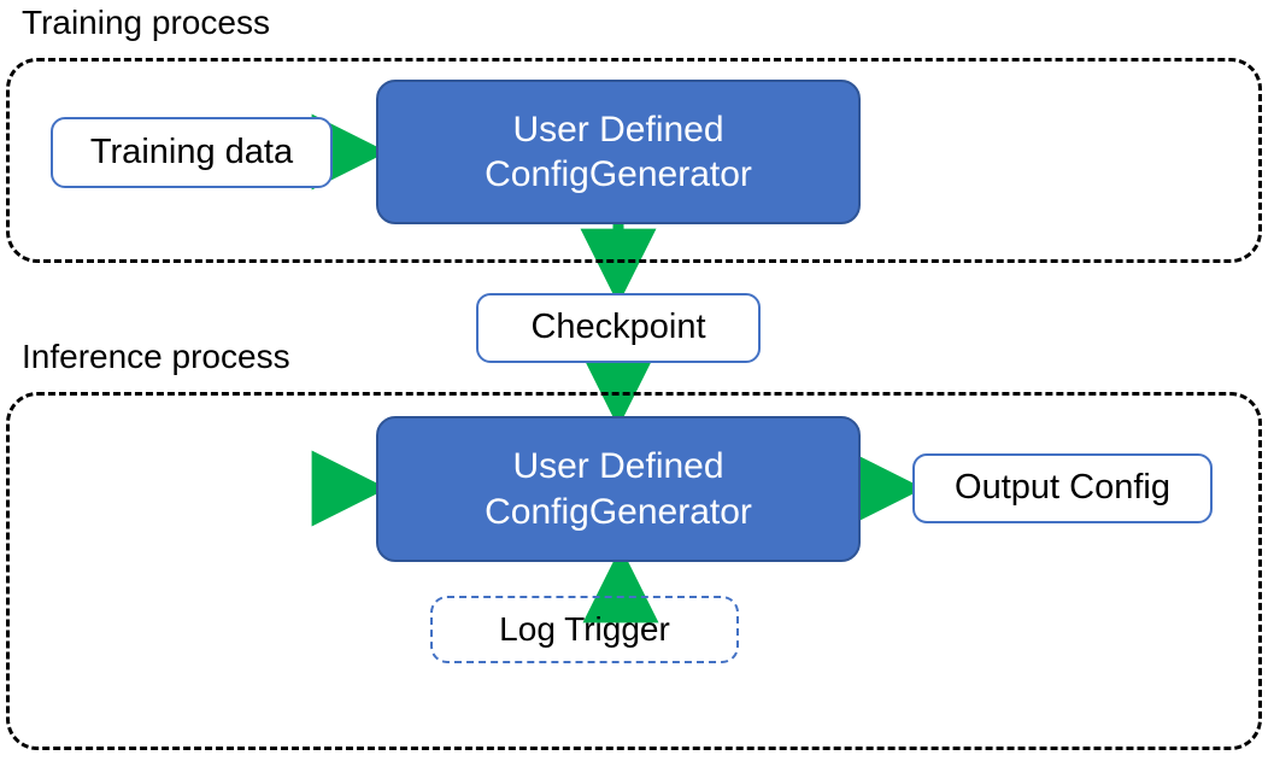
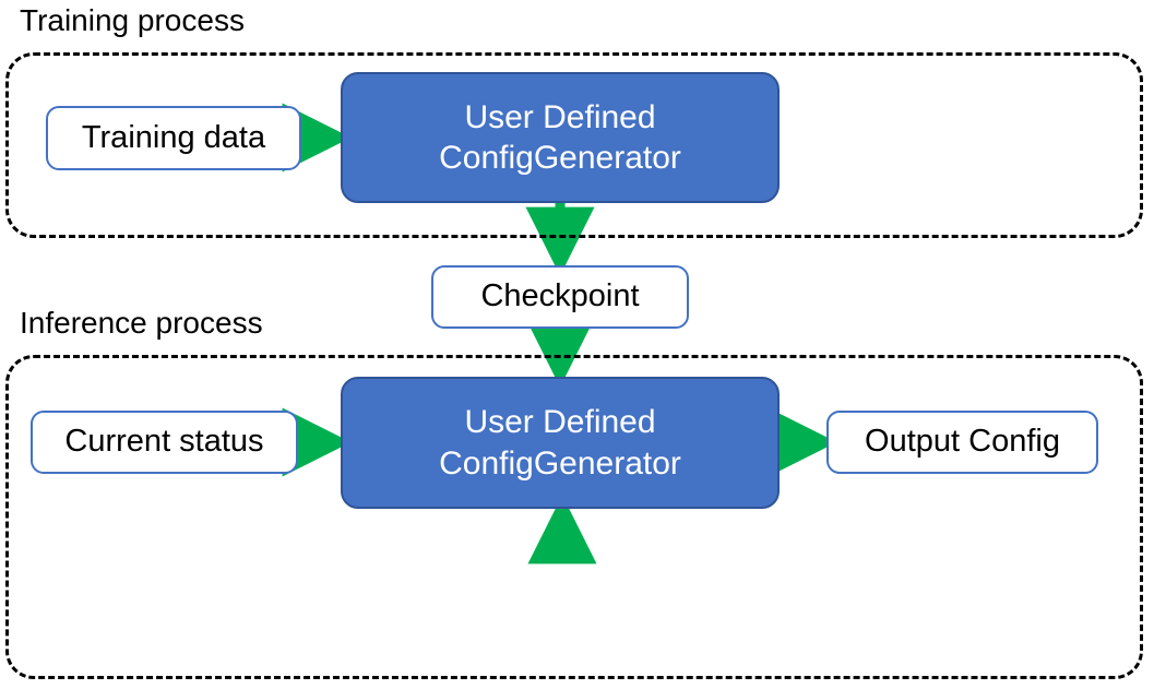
  Training process
  Training data
  User Defined
  ConfigGenerator
  Checkpoint
  Inference process
+ Current status
  User Defined
  ConfigGenerator
  Output Config
- Log Trigger
